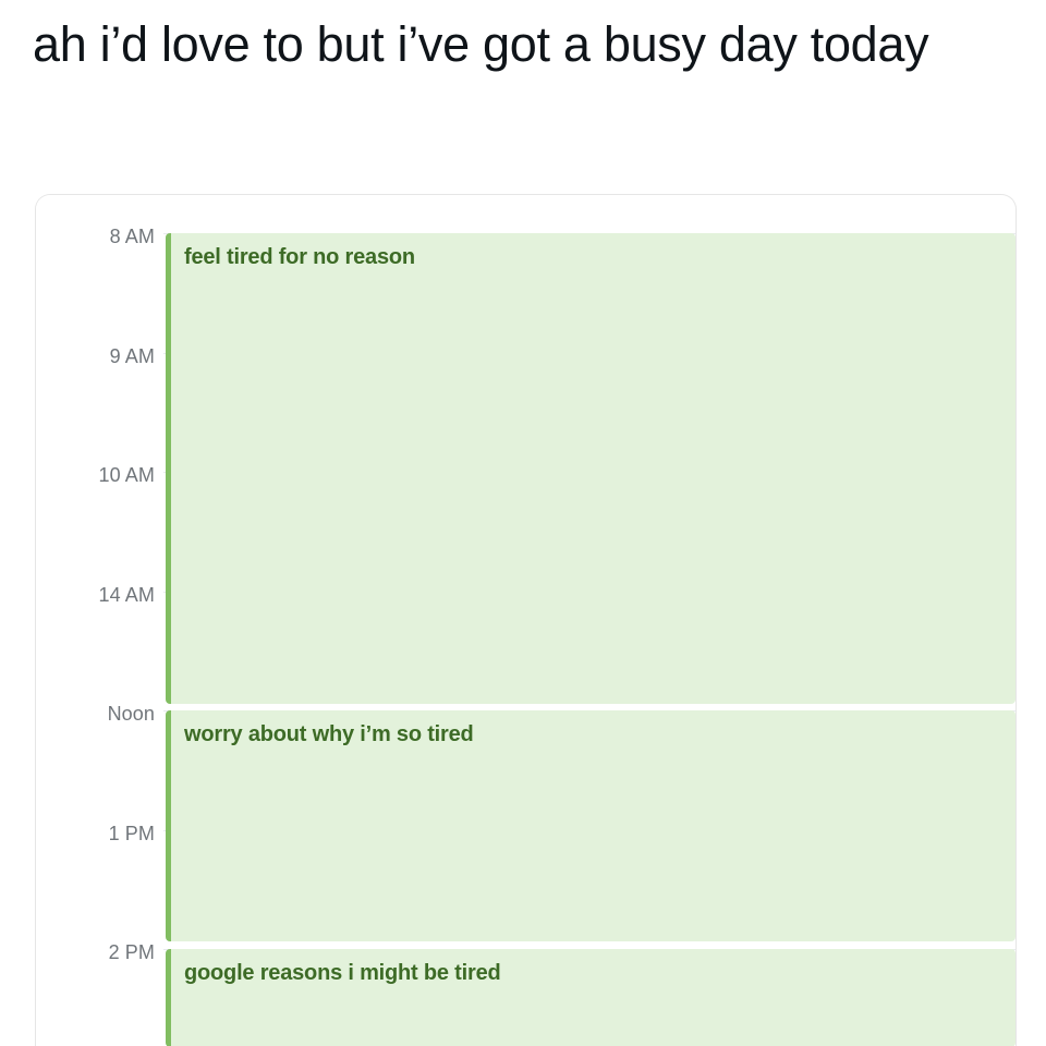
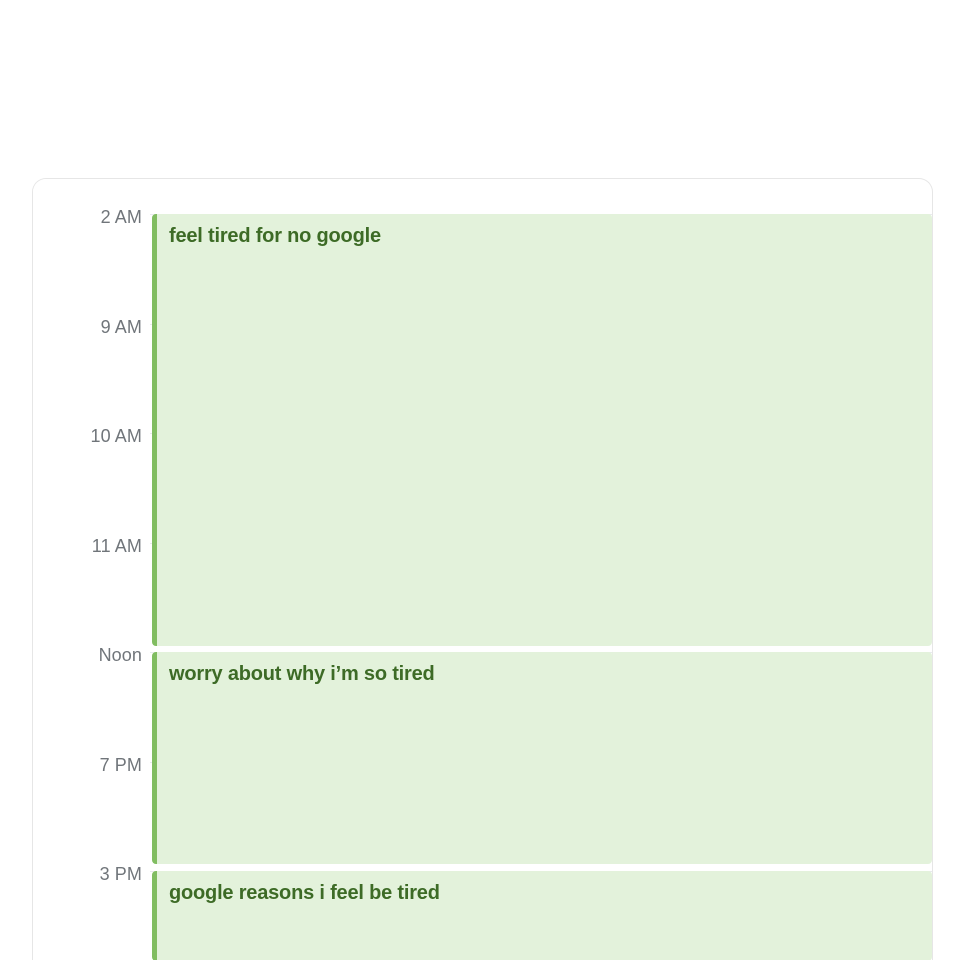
- ah i’d love to but i’ve got a busy day today
- 8 AM
+ 2 AM
  9 AM
  10 AM
- 14 AM
+ 11 AM
  Noon
- 1 PM
+ 7 PM
- 2 PM
+ 3 PM
- feel tired for no reason
+ feel tired for no google
  worry about why i’m so tired
- google reasons i might be tired
+ google reasons i feel be tired
